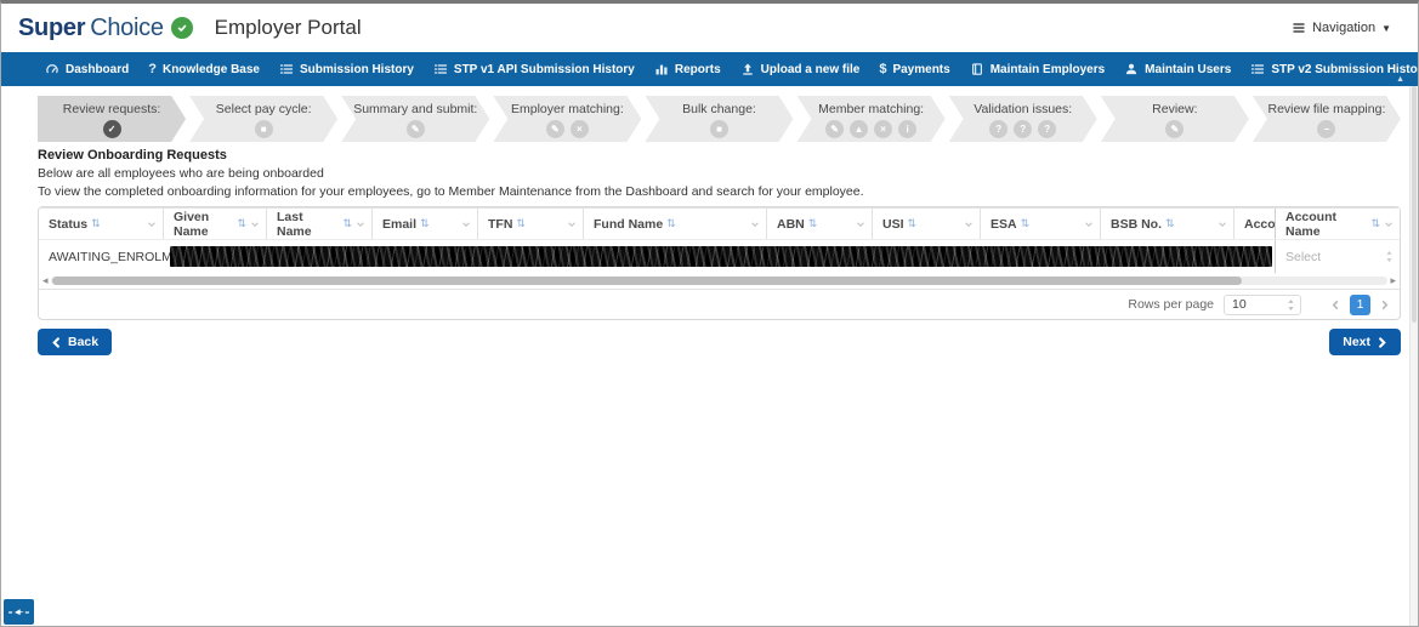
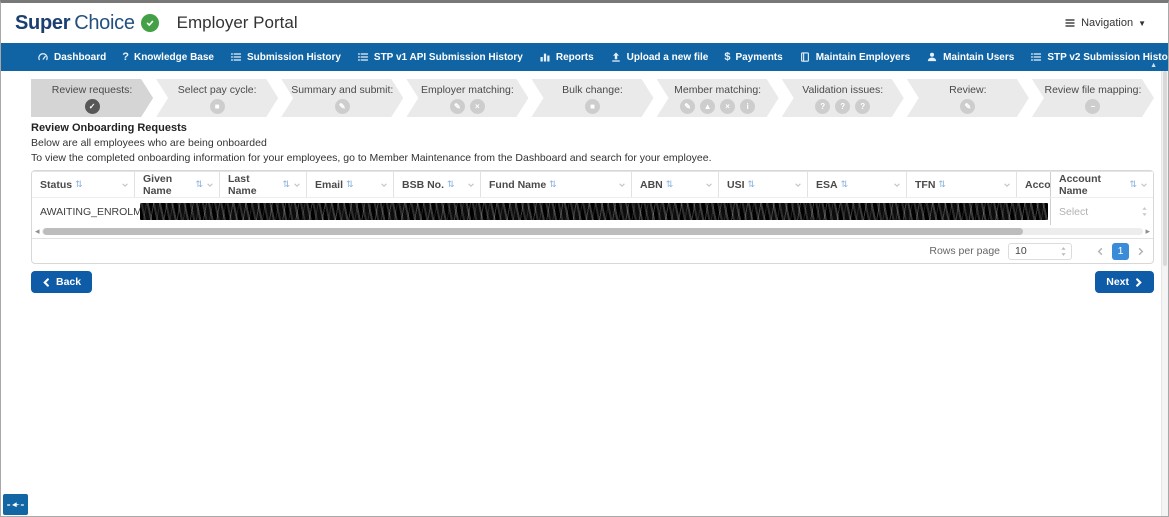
  Super
  Choice
  Employer Portal
  Navigation
  ▼
  Dashboard
  ?
  Knowledge Base
  Submission History
  STP v1 API Submission History
  Reports
  Upload a new file
  $
  Payments
  Maintain Employers
  Maintain Users
  STP v2 Submission Histo
  Review requests:
  ✓
  Select pay cycle:
  ■
  Summary and submit:
  ✎
  Employer matching:
  ✎
  ×
  Bulk change:
  ■
  Member matching:
  ✎
  ▲
  ×
  i
  Validation issues:
  ?
  ?
  ?
  Review:
  ✎
  Review file mapping:
  −
  Review Onboarding Requests
  Below are all employees who are being onboarded
  To view the completed onboarding information for your employees, go to Member Maintenance from the Dashboard and search for your employee.
  Status
  ⇅
  Given Name
  ⇅
  Last Name
  ⇅
  Email
  ⇅
- TFN
+ BSB No.
  ⇅
  Fund Name
  ⇅
  ABN
  ⇅
  USI
  ⇅
  ESA
  ⇅
- BSB No.
+ TFN
  ⇅
  Acco
  Account Name
  ⇅
  AWAITING_ENROLM
  Select
  ◂
  ▸
  Rows per page
  10
  1
  Back
  Next
